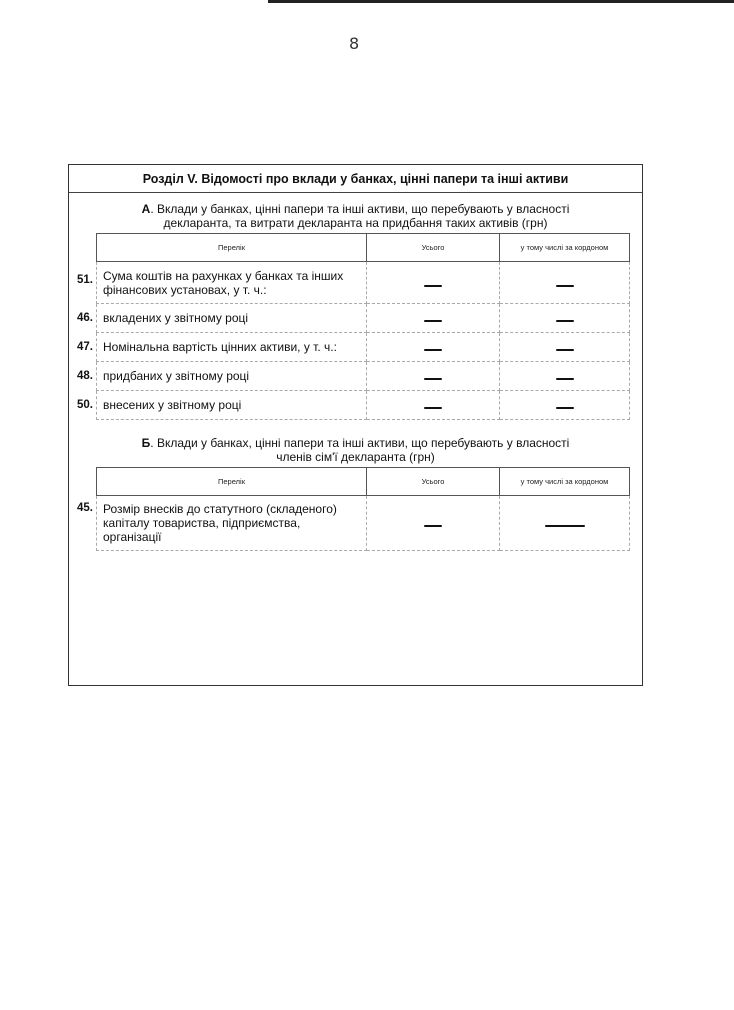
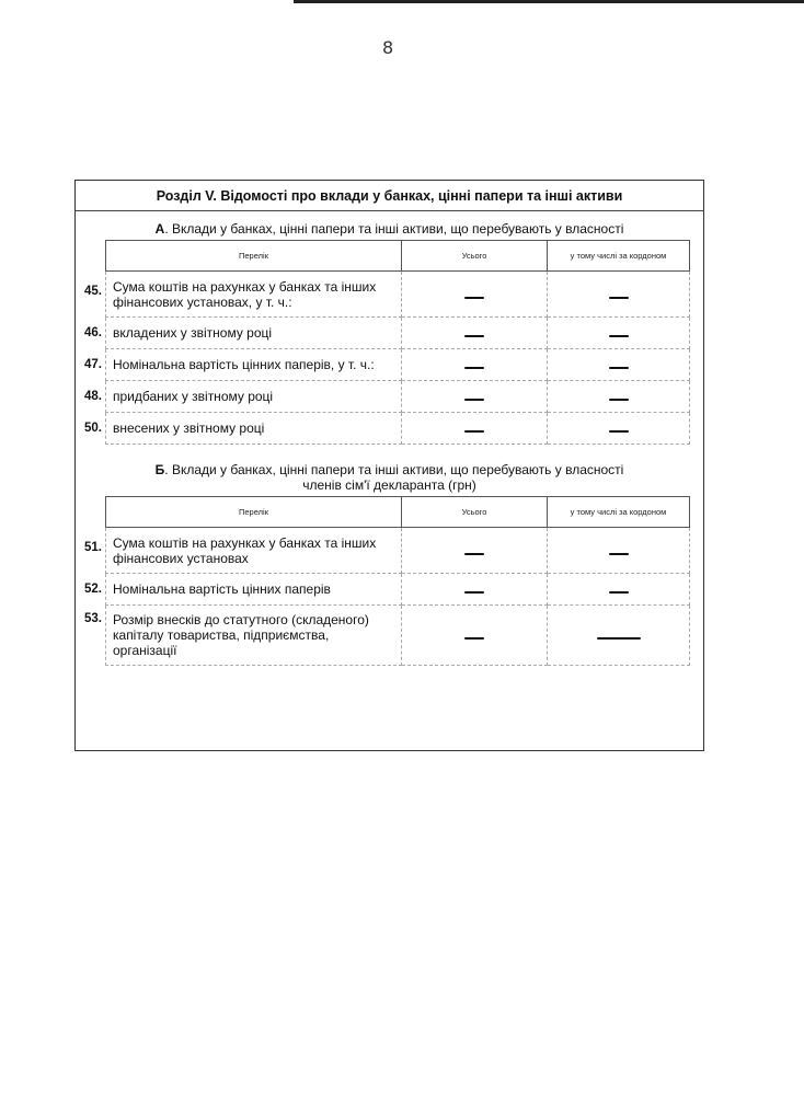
  8
  Розділ V. Відомості про вклади у банках, цінні папери та інші активи
  А. Вклади у банках, цінні папери та інші активи, що перебувають у власності
- декларанта, та витрати декларанта на придбання таких активів (грн)
  Перелік	Усього	у тому числі за кордоном
- 51. Сума коштів на рахунках у банках та інших фінансових установах, у т. ч.:
+ 45. Сума коштів на рахунках у банках та інших фінансових установах, у т. ч.:
  46. вкладених у звітному році
- 47. Номінальна вартість цінних активи, у т. ч.:
+ 47. Номінальна вартість цінних паперів, у т. ч.:
  48. придбаних у звітному році
  50. внесених у звітному році
  Б. Вклади у банках, цінні папери та інші активи, що перебувають у власності
  членів сім'ї декларанта (грн)
  Перелік	Усього	у тому числі за кордоном
+ 51. Сума коштів на рахунках у банках та інших фінансових установах
+ 52. Номінальна вартість цінних паперів
- 45. Розмір внесків до статутного (складеного) капіталу товариства, підприємства, організації
+ 53. Розмір внесків до статутного (складеного) капіталу товариства, підприємства, організації
